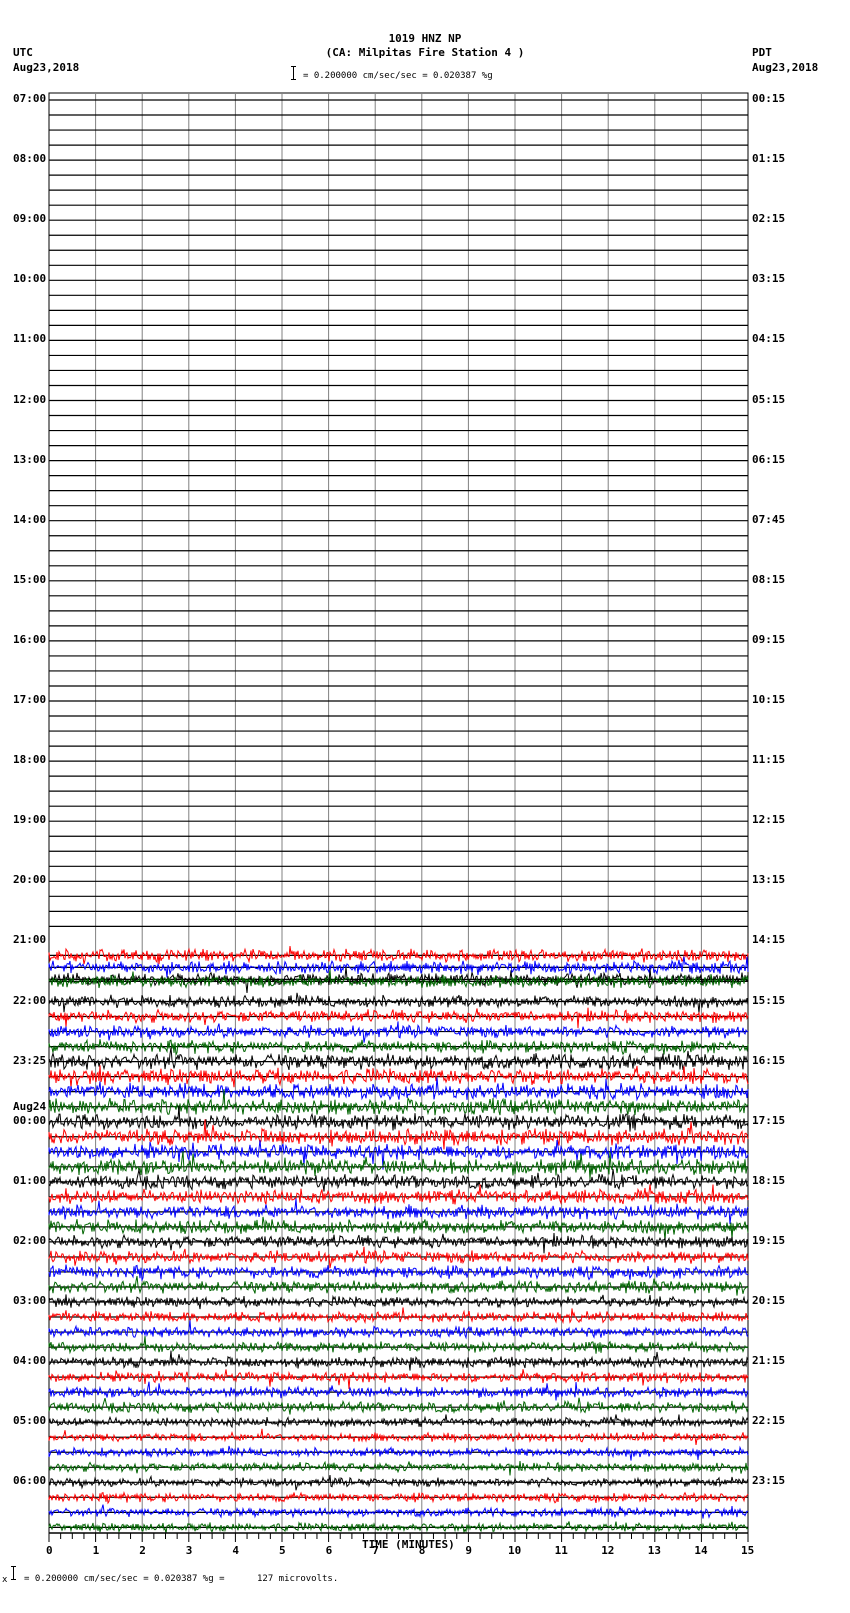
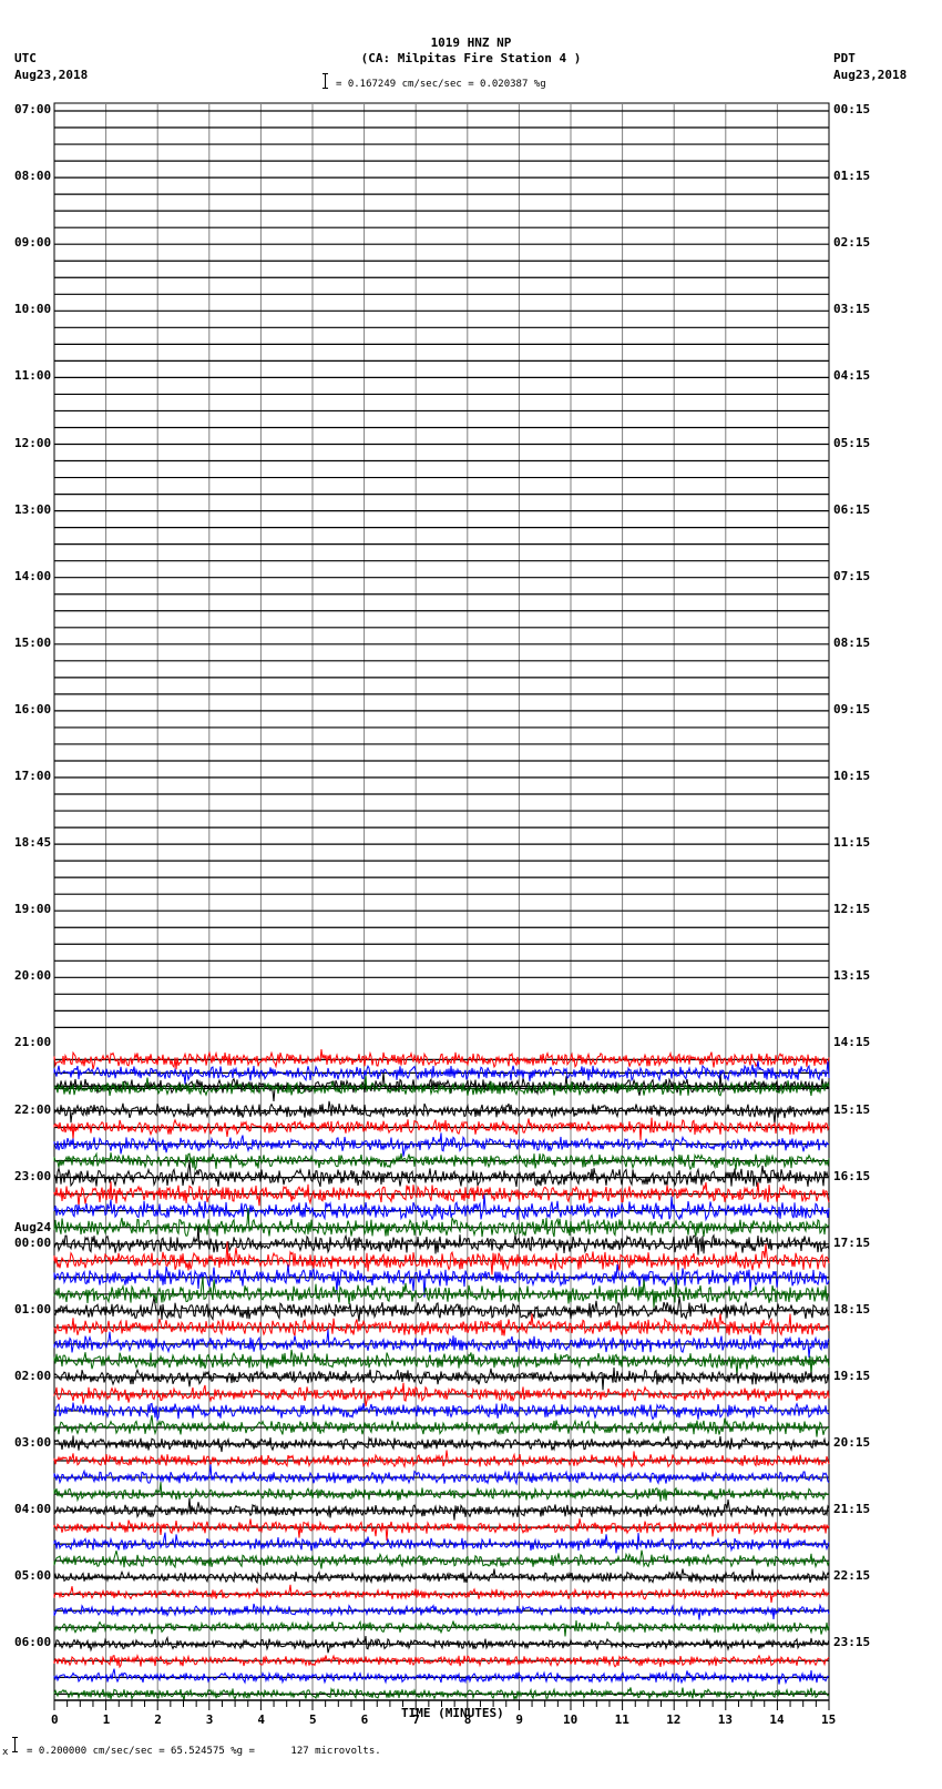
  1019 HNZ NP
  (CA: Milpitas Fire Station 4 )
  UTC
  Aug23,2018
  PDT
  Aug23,2018
- = 0.200000 cm/sec/sec = 0.020387 %g
+ = 0.167249 cm/sec/sec = 0.020387 %g
  07:00
  08:00
  09:00
  10:00
  11:00
  12:00
  13:00
  14:00
  15:00
  16:00
  17:00
- 18:00
+ 18:45
  19:00
  20:00
  21:00
  22:00
- 23:25
+ 23:00
  Aug24
  00:00
  01:00
  02:00
  03:00
  04:00
  05:00
  06:00
  00:15
  01:15
  02:15
  03:15
  04:15
  05:15
  06:15
- 07:45
+ 07:15
  08:15
  09:15
  10:15
  11:15
  12:15
  13:15
  14:15
  15:15
  16:15
  17:15
  18:15
  19:15
  20:15
  21:15
  22:15
  23:15
  0
  1
  2
  3
  4
  5
  6
  7
  8
  9
  10
  11
  12
  13
  14
  15
  TIME (MINUTES)
  x
- = 0.200000 cm/sec/sec = 0.020387 %g = 127 microvolts.
+ = 0.200000 cm/sec/sec = 65.524575 %g = 127 microvolts.
